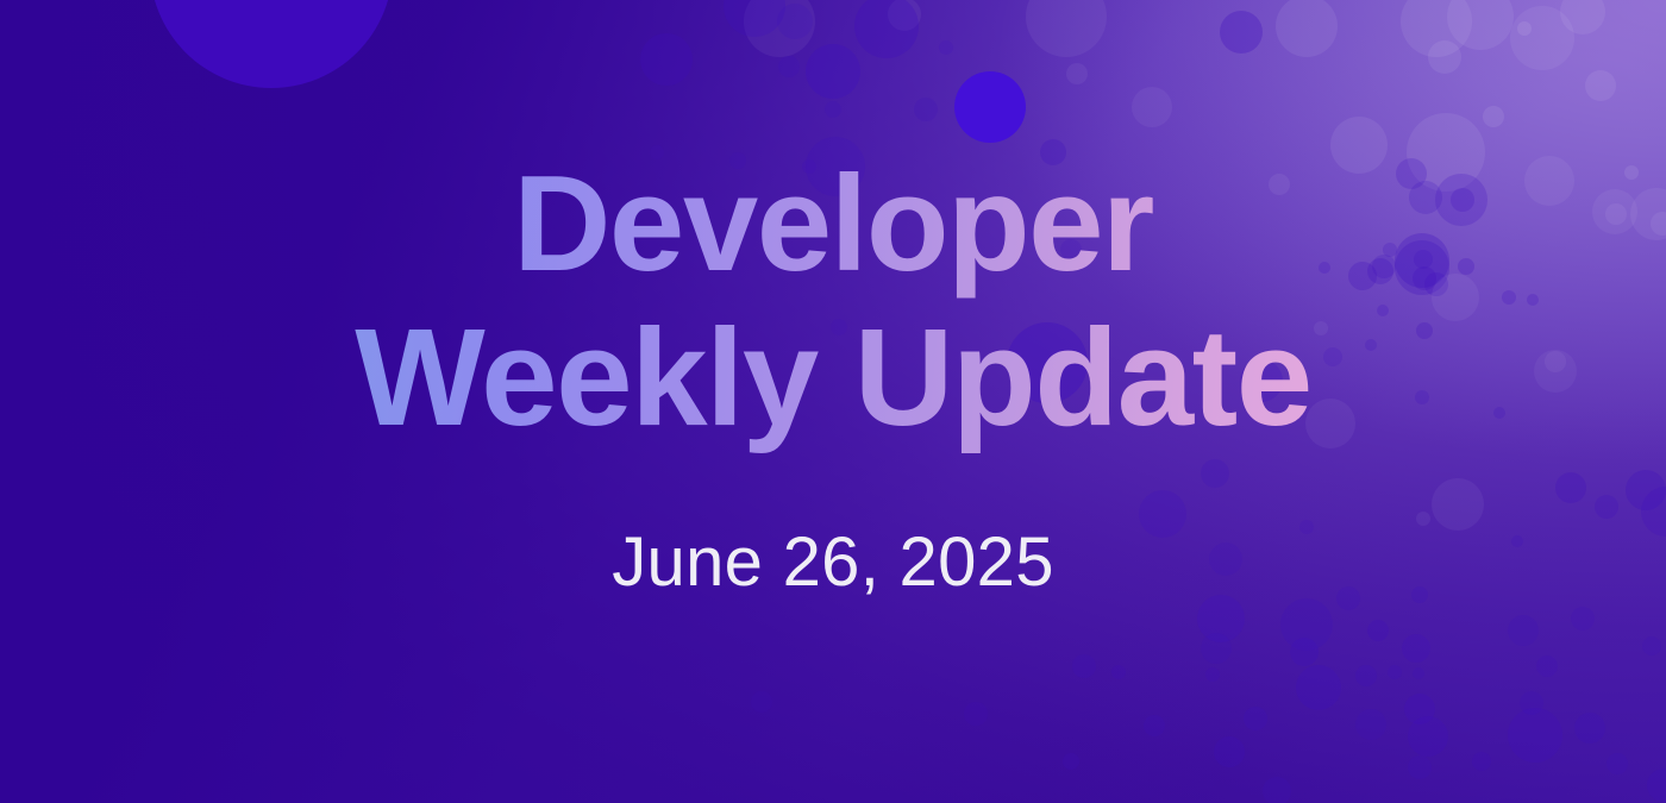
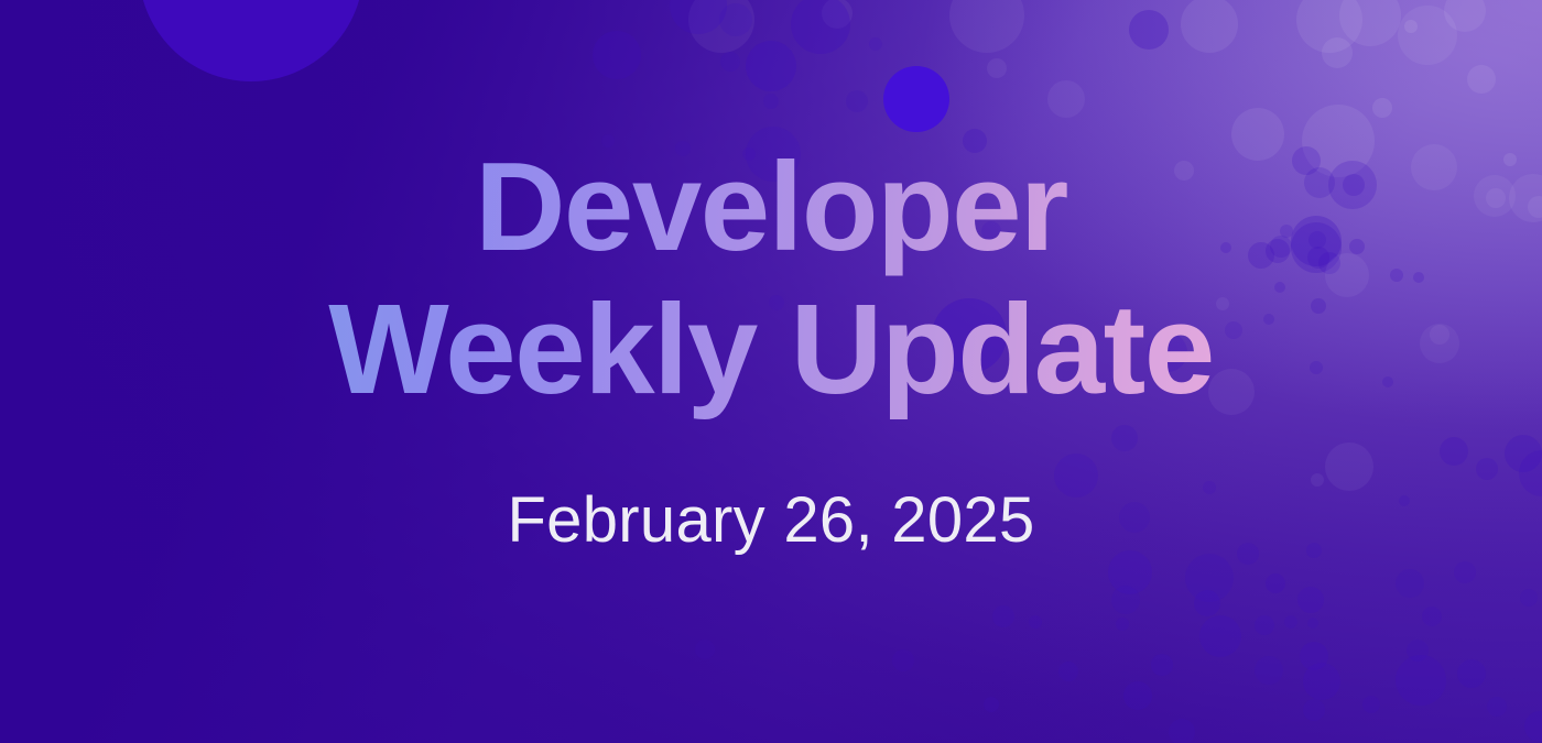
  Developer
  Weekly Update
- June 26, 2025
+ February 26, 2025
